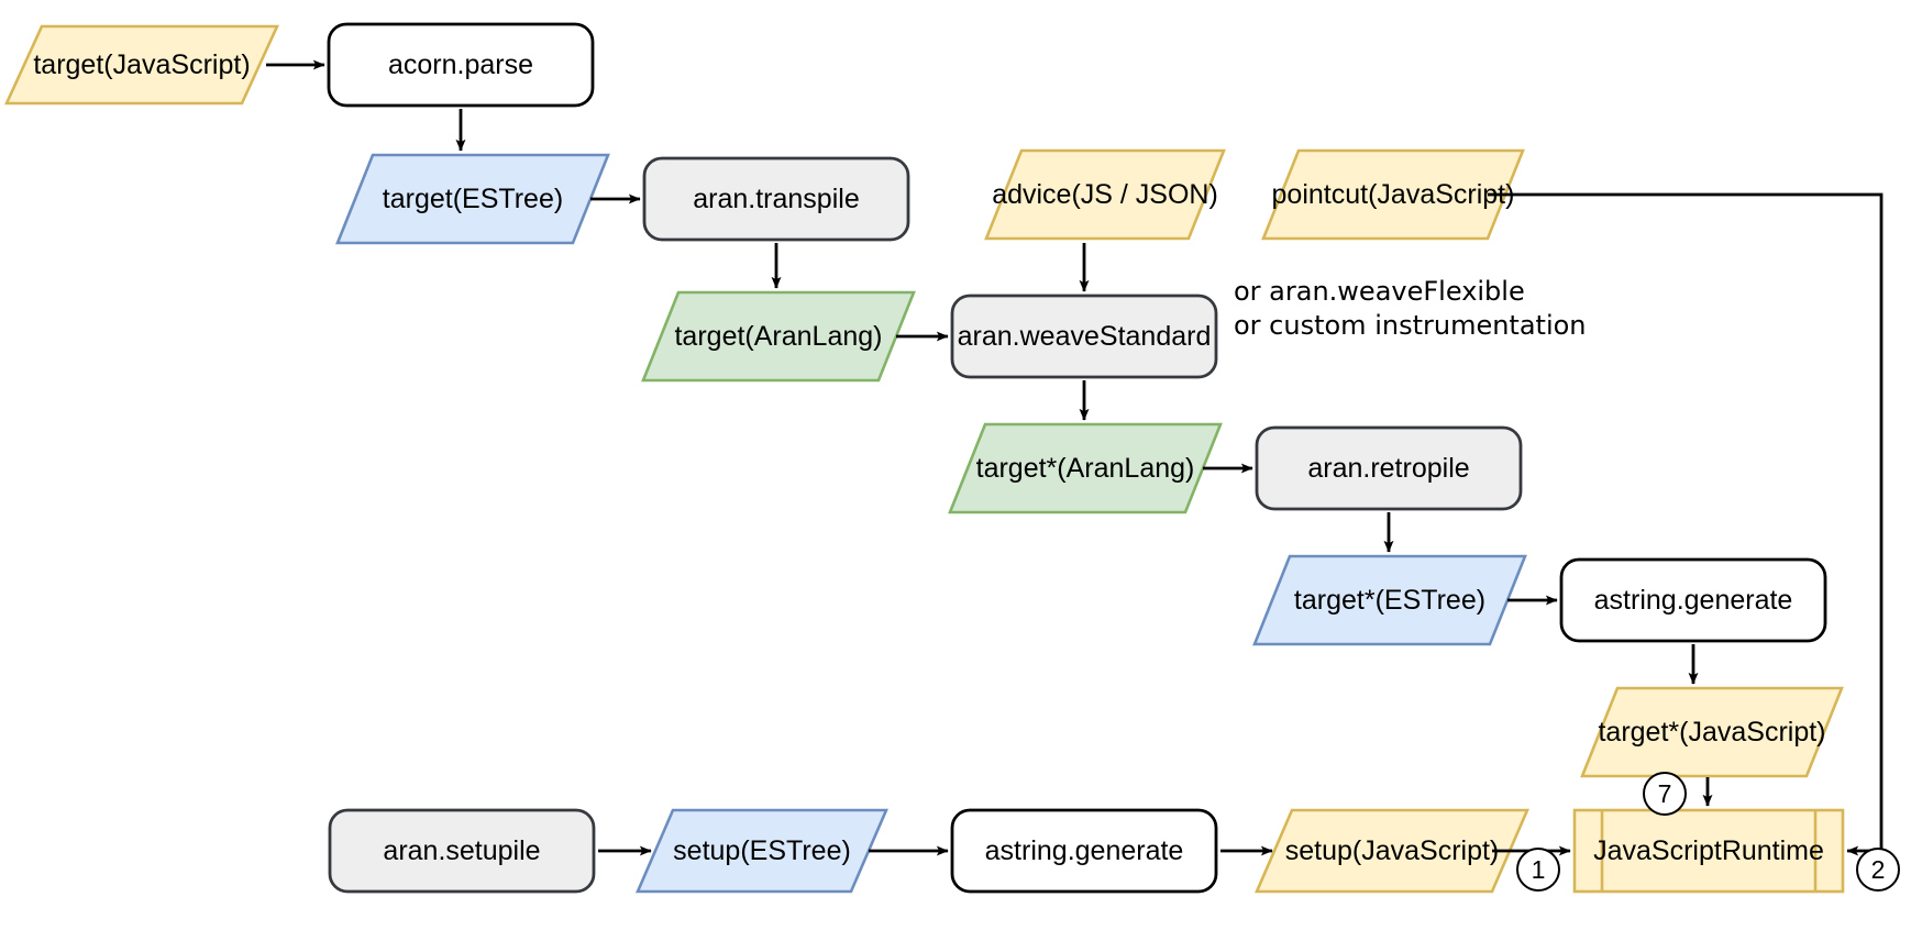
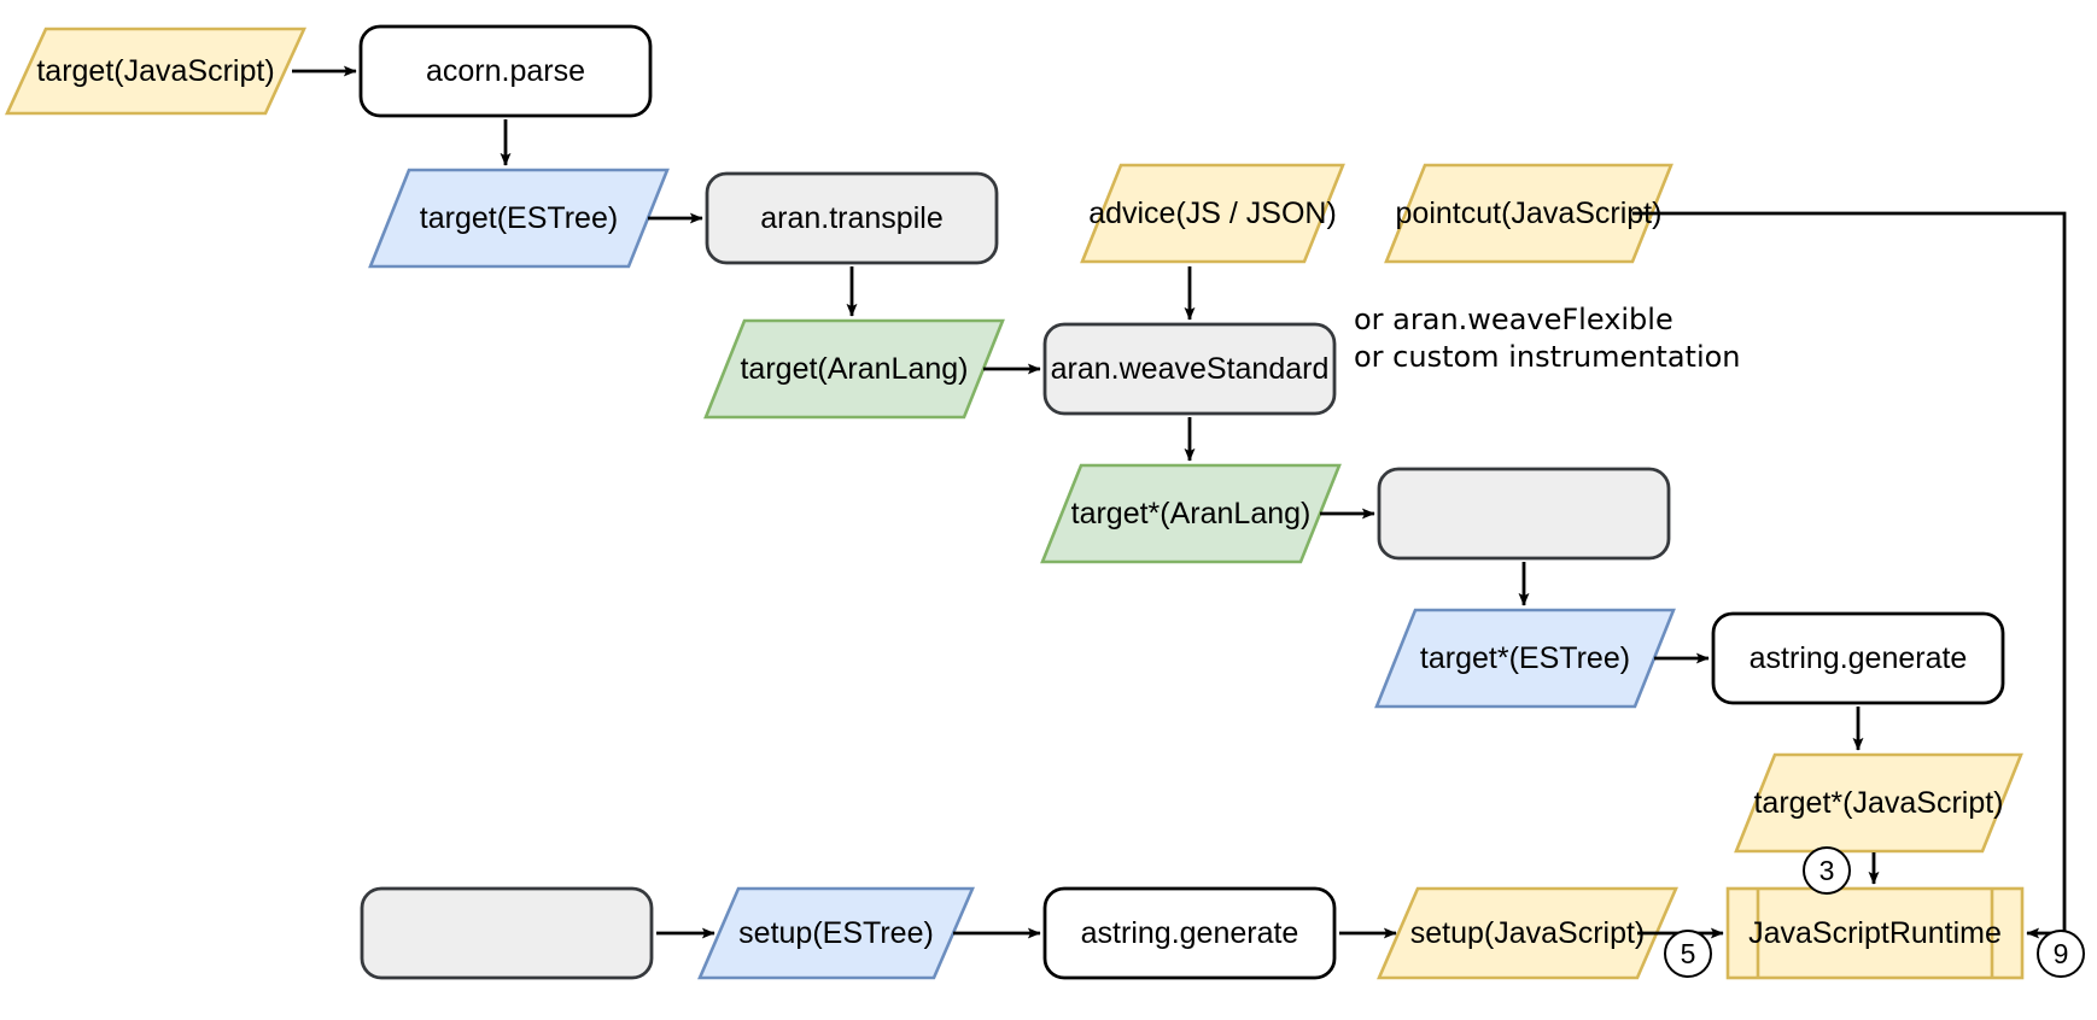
  target
  (JavaScript)
  acorn.parse
  target
  (ESTree)
  aran.transpile
  advice
  (JS / JSON)
  pointcut
  (JavaScript)
  target
  (AranLang)
  aran.weaveStandard
  target*
  (AranLang)
- aran.retropile
  target*
  (ESTree)
  astring.generate
  target*
  (JavaScript)
- aran.setupile
  setup
  (ESTree)
  astring.generate
  setup
  (JavaScript)
  JavaScript
  Runtime
  or aran.weaveFlexible
  or custom instrumentation
- 1
+ 5
- 2
+ 9
- 7
+ 3
